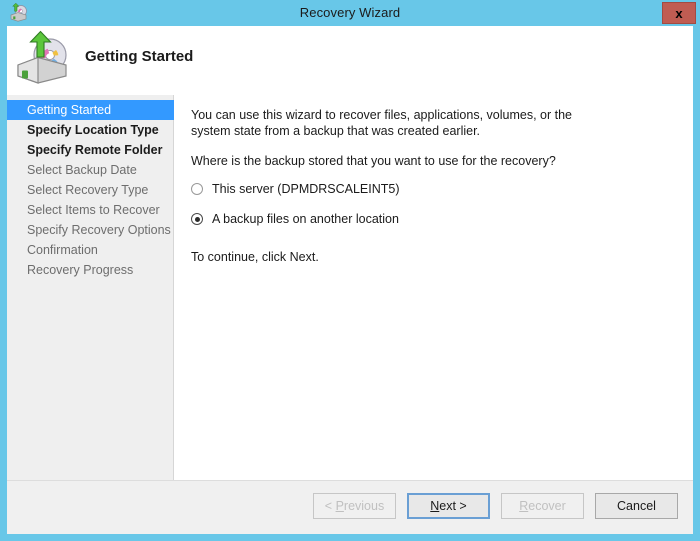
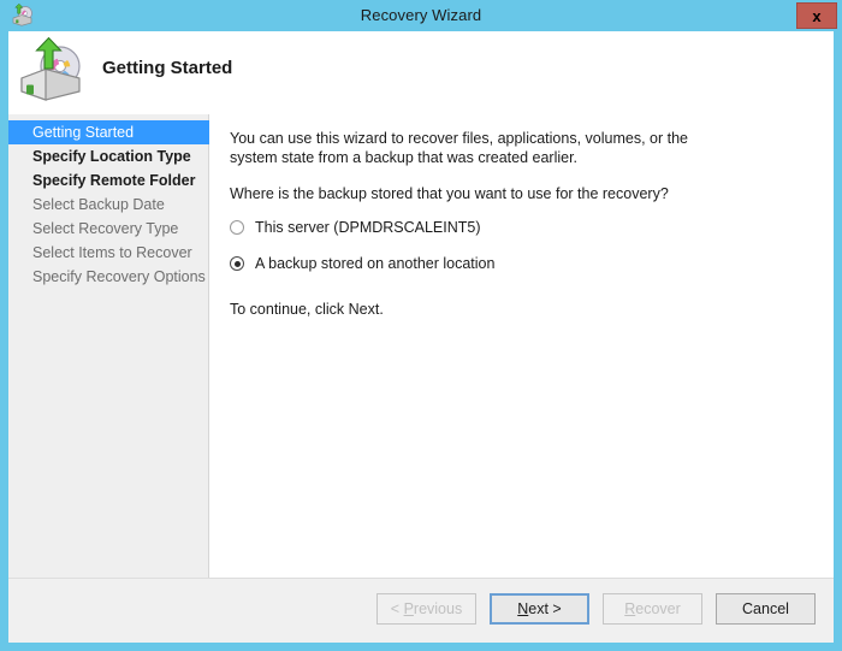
  Recovery Wizard
  x
  Getting Started
  Getting Started
  Specify Location Type
  Specify Remote Folder
  Select Backup Date
  Select Recovery Type
  Select Items to Recover
  Specify Recovery Options
- Confirmation
- Recovery Progress
  You can use this wizard to recover files, applications, volumes, or the system state from a backup that was created earlier.
  Where is the backup stored that you want to use for the recovery?
  This server (DPMDRSCALEINT5)
- A backup files on another location
+ A backup stored on another location
  To continue, click Next.
  < Previous
  Next >
  Recover
  Cancel
